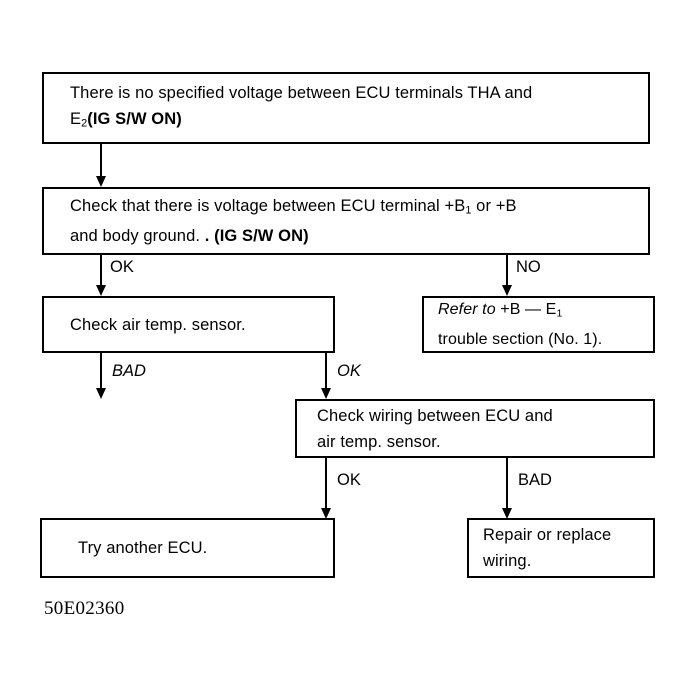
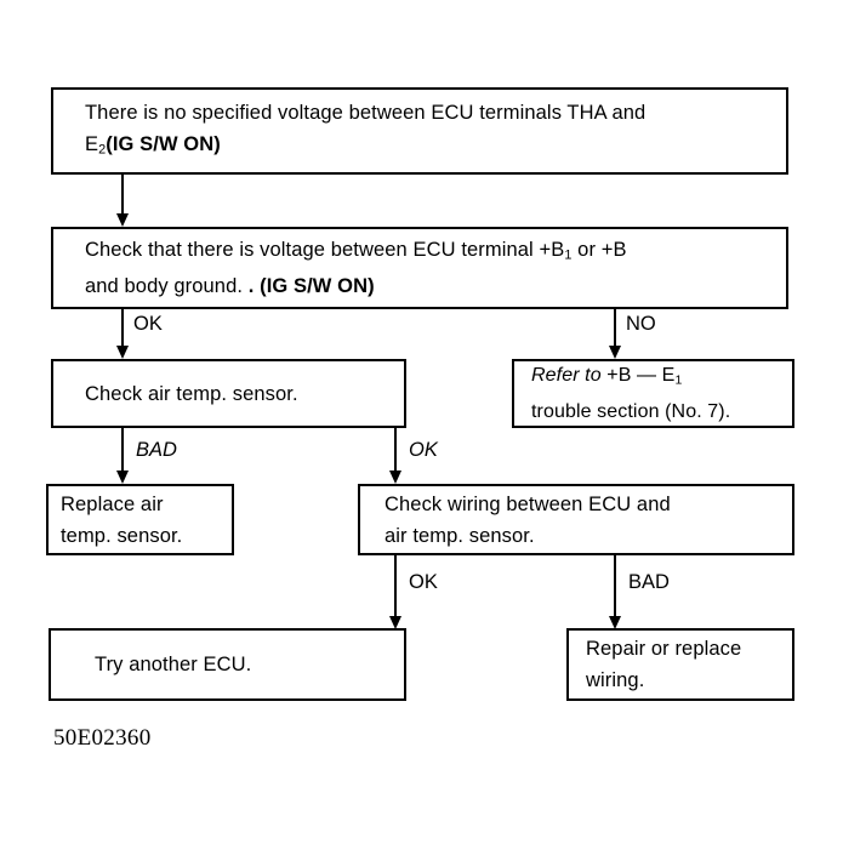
  There is no specified voltage between ECU terminals THA and
  E2(IG S/W ON)
  Check that there is voltage between ECU terminal +B1 or +B
  and body ground. . (IG S/W ON)
  Check air temp. sensor.
  Refer to +B — E1
- trouble section (No. 1).
+ trouble section (No. 7).
+ Replace air
+ temp. sensor.
  Check wiring between ECU and
  air temp. sensor.
  Try another ECU.
  Repair or replace
  wiring.
  OK
  NO
  BAD
  OK
  OK
  BAD
  50E02360
